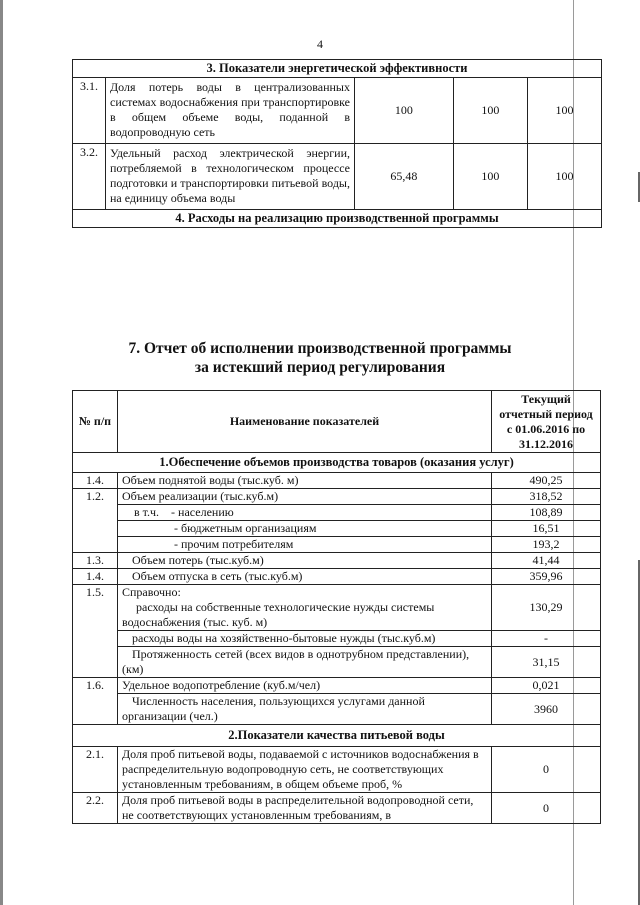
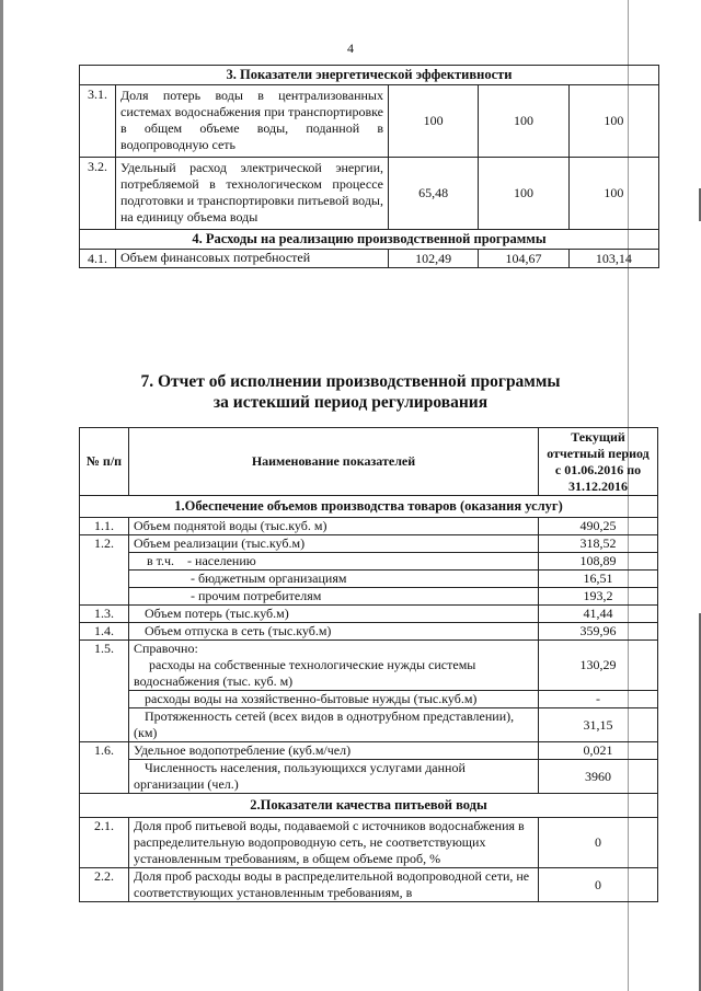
  4
  3. Показатели энергетической эффективности
  3.1.	Доля потерь воды в централизованных системах водоснабжения при транспортировке в общем объеме воды, поданной в водопроводную сеть	100	100	100
  3.2.	Удельный расход электрической энергии, потребляемой в технологическом процессе подготовки и транспортировки питьевой воды, на единицу объема воды	65,48	100	100
  4. Расходы на реализацию производственной программы
+ 4.1.	Объем финансовых потребностей	102,49	104,67	103,14
  7. Отчет об исполнении производственной программы
  за истекший период регулирования
  № п/п	Наименование показателей	Текущий отчетный период с 01.06.2016 по 31.12.2016
  1.Обеспечение объемов производства товаров (оказания услуг)
- 1.4.	Объем поднятой воды (тыс.куб. м)	490,25
+ 1.1.	Объем поднятой воды (тыс.куб. м)	490,25
  1.2.	Объем реализации (тыс.куб.м)	318,52
  в т.ч. - населению	108,89
  - бюджетным организациям	16,51
  - прочим потребителям	193,2
  1.3.	Объем потерь (тыс.куб.м)	41,44
  1.4.	Объем отпуска в сеть (тыс.куб.м)	359,96
  1.5.	Справочно: расходы на собственные технологические нужды системы водоснабжения (тыс. куб. м)	130,29
  расходы воды на хозяйственно-бытовые нужды (тыс.куб.м)	-
  Протяженность сетей (всех видов в однотрубном представлении), (км)	31,15
  1.6.	Удельное водопотребление (куб.м/чел)	0,021
  Численность населения, пользующихся услугами данной организации (чел.)	3960
  2.Показатели качества питьевой воды
  2.1.	Доля проб питьевой воды, подаваемой с источников водоснабжения в распределительную водопроводную сеть, не соответствующих установленным требованиям, в общем объеме проб, %	0
- 2.2.	Доля проб питьевой воды в распределительной водопроводной сети, не соответствующих установленным требованиям, в	0
+ 2.2.	Доля проб расходы воды в распределительной водопроводной сети, не соответствующих установленным требованиям, в	0
